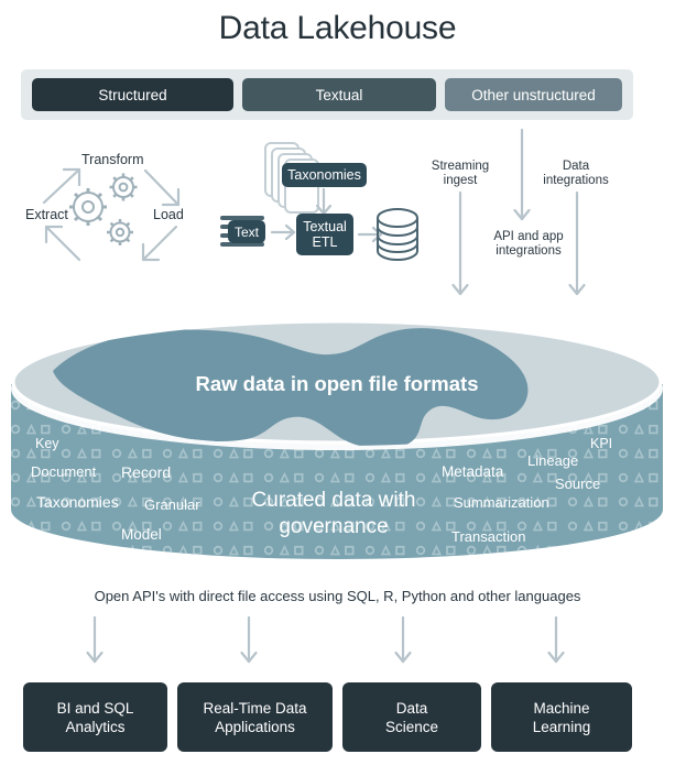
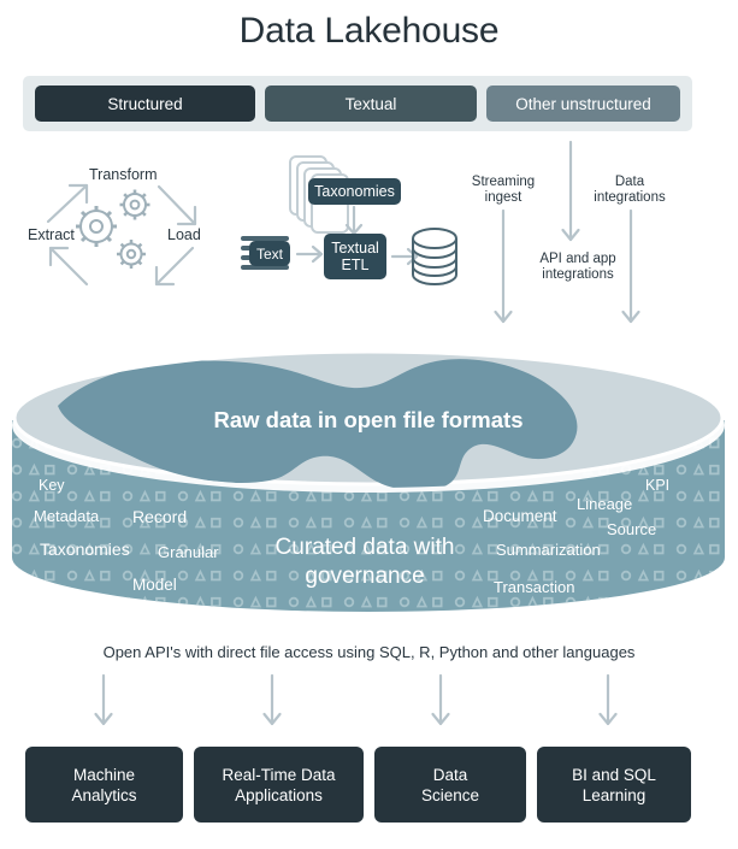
  Data Lakehouse
  Structured
  Textual
  Other unstructured
  Transform
  Extract
  Load
  Taxonomies
  Text
  Textual
  ETL
  Streaming
  ingest
  API and app
  integrations
  Data
  integrations
  Raw data in open file formats
  Curated data with
  governance
  Key
- Document
+ Metadata
  Record
  Taxonomies
  Granular
  Model
- Metadata
+ Document
  Lineage
  KPI
  Source
  Summarization
  Transaction
  Open API's with direct file access using SQL, R, Python and other languages
- BI and SQL
+ Machine
  Analytics
  Real-Time Data
  Applications
  Data
  Science
- Machine
+ BI and SQL
  Learning
